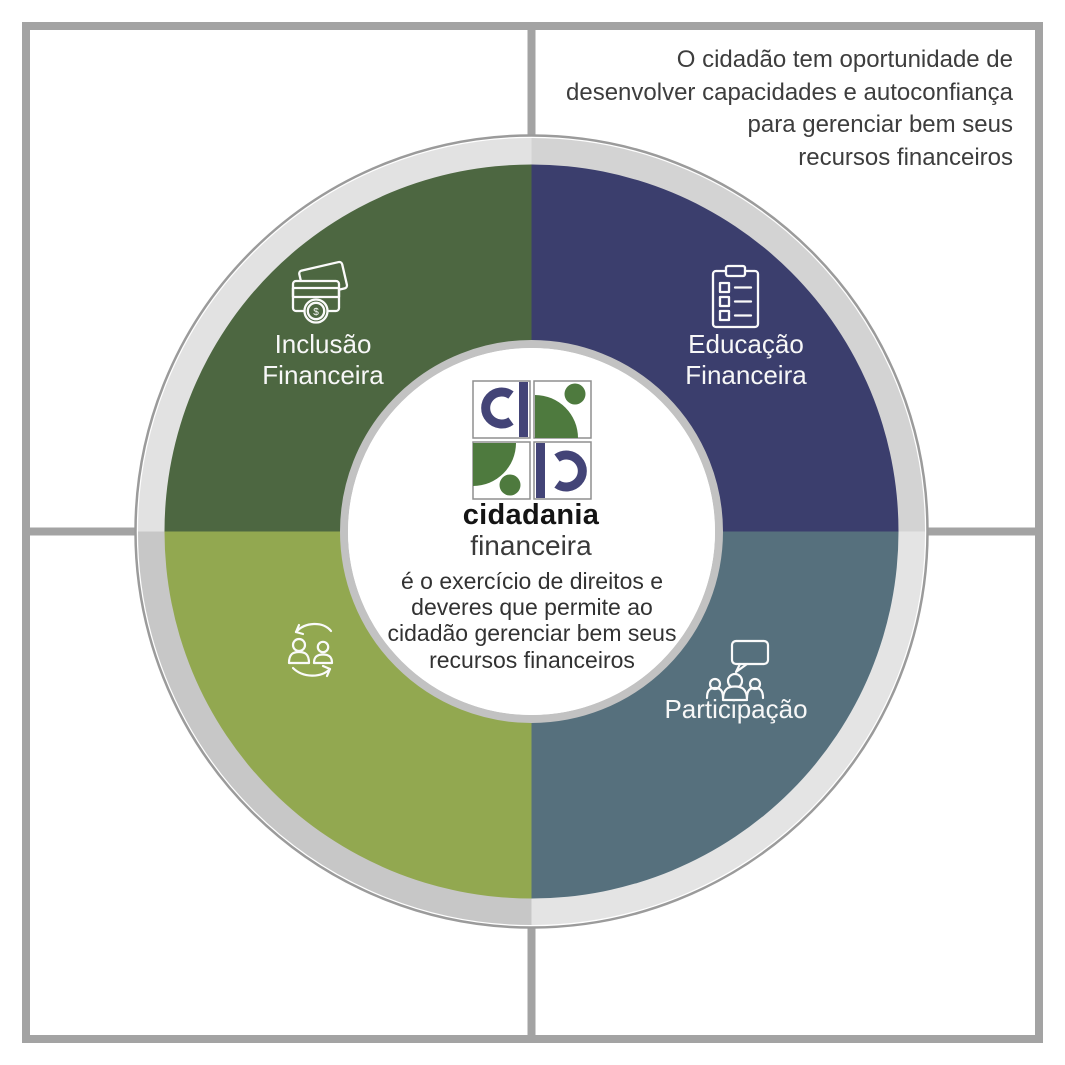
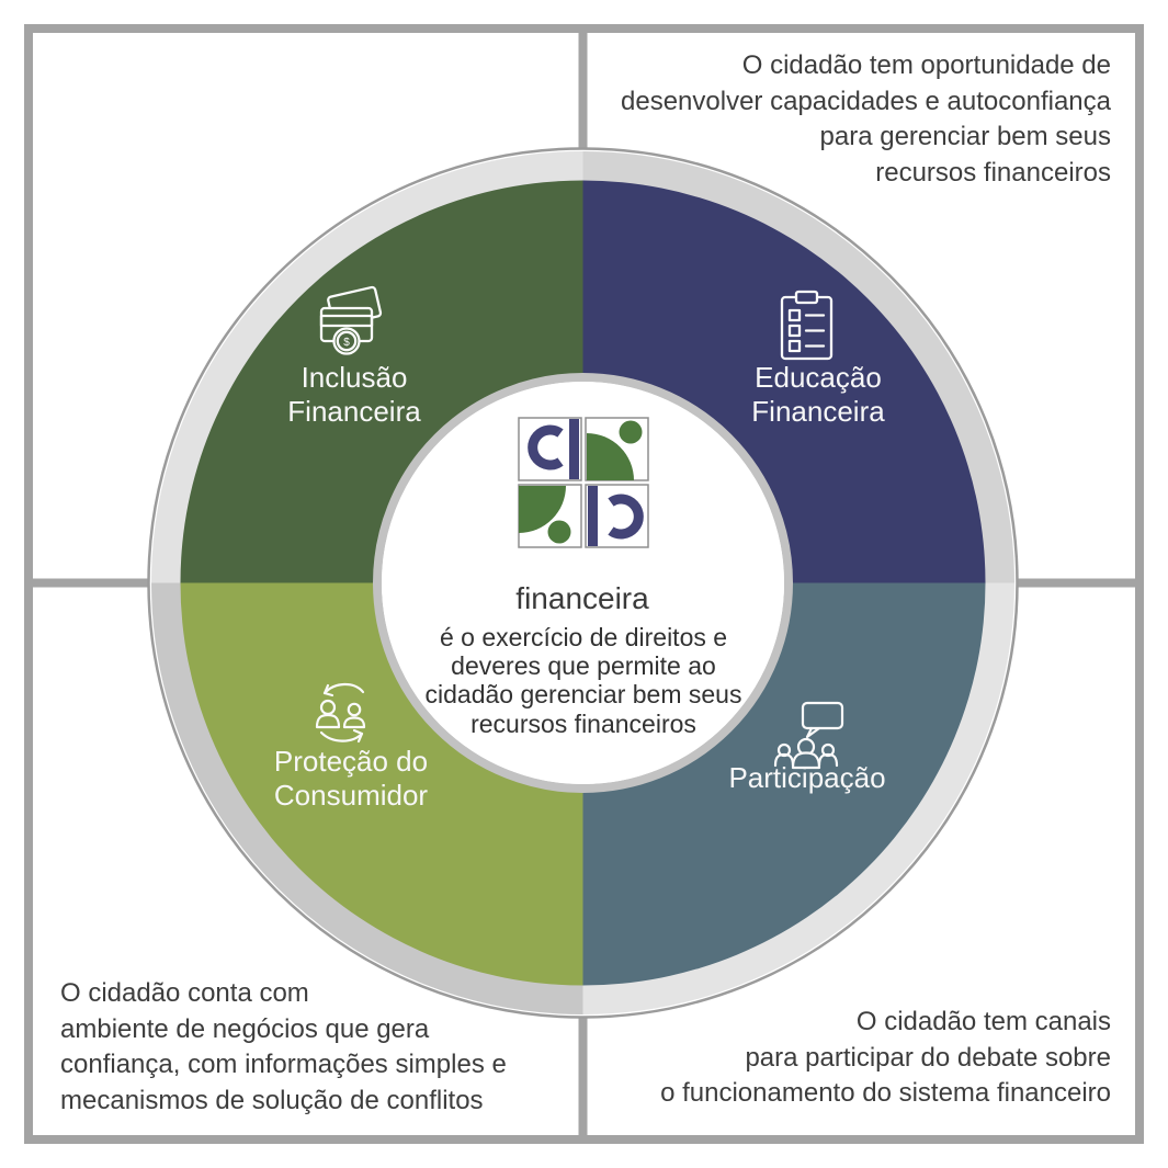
  $
  O cidadão tem oportunidade de
  desenvolver capacidades e autoconfiança
  para gerenciar bem seus
  recursos financeiros
+ O cidadão conta com
+ ambiente de negócios que gera
+ confiança, com informações simples e
+ mecanismos de solução de conflitos
+ O cidadão tem canais
+ para participar do debate sobre
+ o funcionamento do sistema financeiro
  Inclusão
  Financeira
  Educação
  Financeira
+ Proteção do
+ Consumidor
  Participação
- cidadania
  financeira
  é o exercício de direitos e
  deveres que permite ao
  cidadão gerenciar bem seus
  recursos financeiros
